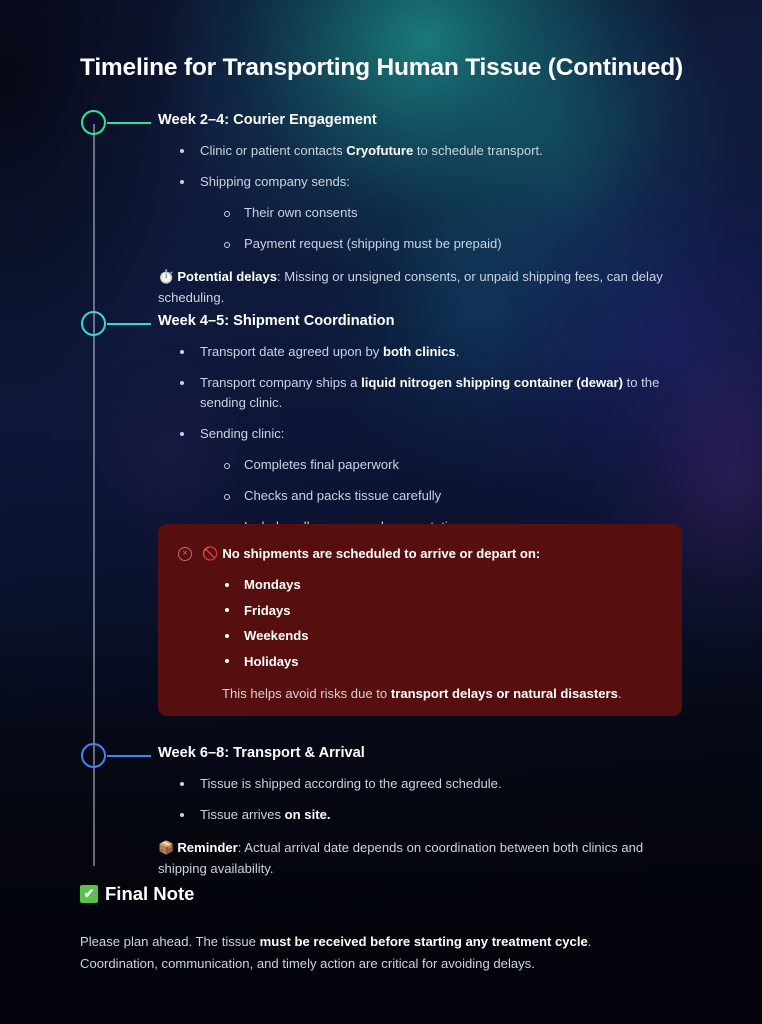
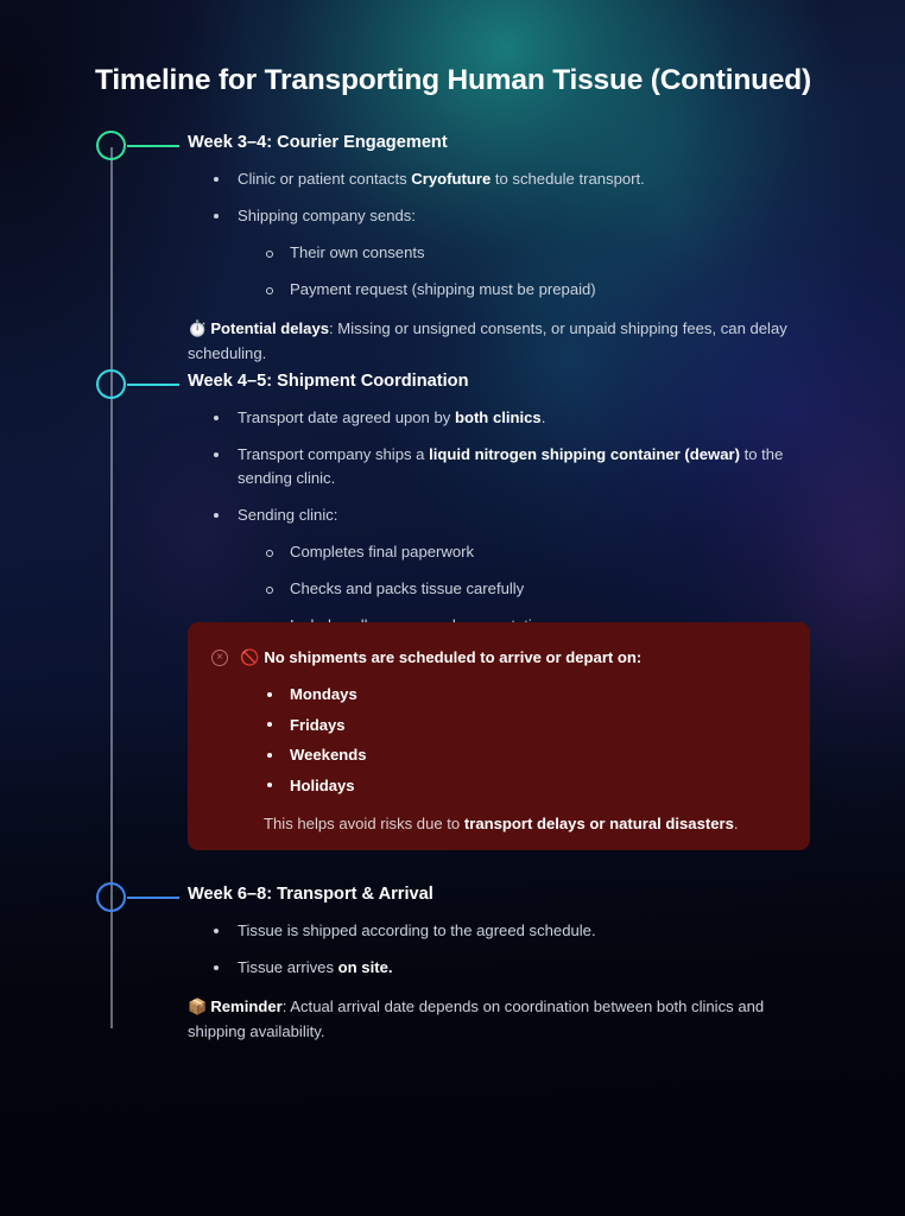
  Timeline for Transporting Human Tissue (Continued)
- Week 2–4: Courier Engagement
+ Week 3–4: Courier Engagement
  Clinic or patient contacts Cryofuture to schedule transport.
  Shipping company sends:
  Their own consents
  Payment request (shipping must be prepaid)
  ⏱️ Potential delays: Missing or unsigned consents, or unpaid shipping fees, can delay scheduling.
  Week 4–5: Shipment Coordination
  Transport date agreed upon by both clinics.
  Transport company ships a liquid nitrogen shipping container (dewar) to the sending clinic.
  Sending clinic:
  Completes final paperwork
  Checks and packs tissue carefully
  ×
  🚫 No shipments are scheduled to arrive or depart on:
  Mondays
  Fridays
  Weekends
  Holidays
  This helps avoid risks due to transport delays or natural disasters.
  Week 6–8: Transport & Arrival
  Tissue is shipped according to the agreed schedule.
  Tissue arrives on site.
  📦 Reminder: Actual arrival date depends on coordination between both clinics and shipping availability.
- ✔
- Final Note
- Please plan ahead. The tissue must be received before starting any treatment cycle. Coordination, communication, and timely action are critical for avoiding delays.
